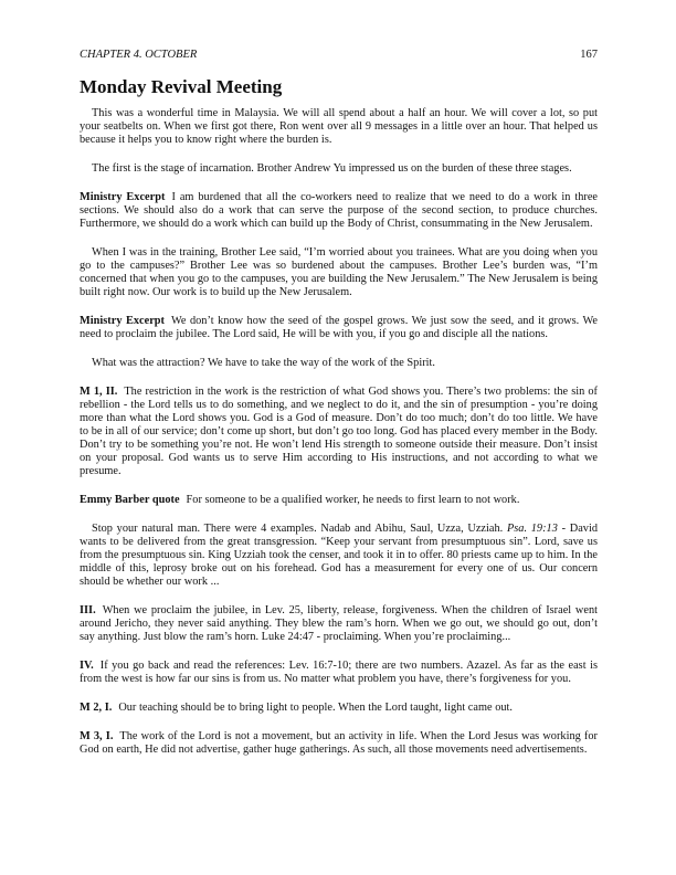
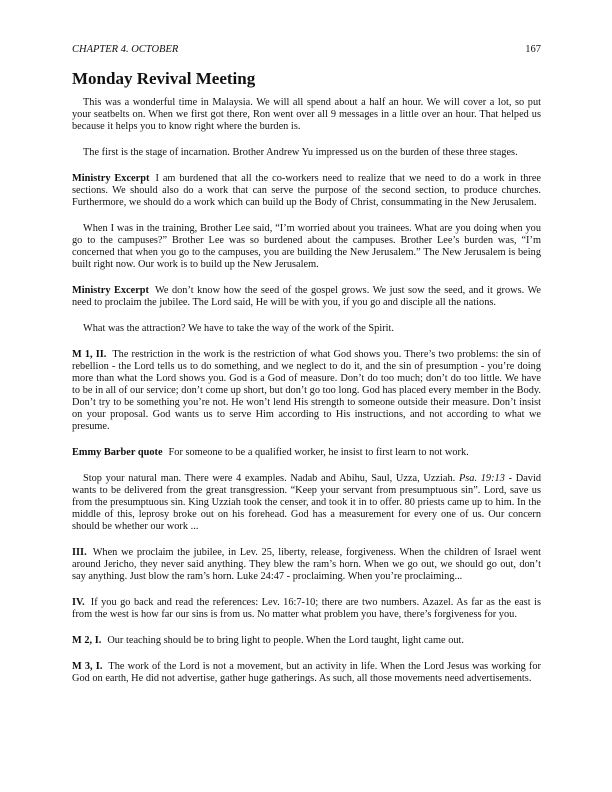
  CHAPTER 4. OCTOBER
  167
  Monday Revival Meeting
  This was a wonderful time in Malaysia. We will all spend about a half an hour. We will cover a lot, so put your seatbelts on. When we first got there, Ron went over all 9 messages in a little over an hour. That helped us because it helps you to know right where the burden is.
  The first is the stage of incarnation. Brother Andrew Yu impressed us on the burden of these three stages.
  Ministry Excerpt I am burdened that all the co-workers need to realize that we need to do a work in three sections. We should also do a work that can serve the purpose of the second section, to produce churches. Furthermore, we should do a work which can build up the Body of Christ, consummating in the New Jerusalem.
  When I was in the training, Brother Lee said, “I’m worried about you trainees. What are you doing when you go to the campuses?” Brother Lee was so burdened about the campuses. Brother Lee’s burden was, “I’m concerned that when you go to the campuses, you are building the New Jerusalem.” The New Jerusalem is being built right now. Our work is to build up the New Jerusalem.
  Ministry Excerpt We don’t know how the seed of the gospel grows. We just sow the seed, and it grows. We need to proclaim the jubilee. The Lord said, He will be with you, if you go and disciple all the nations.
  What was the attraction? We have to take the way of the work of the Spirit.
  M 1, II. The restriction in the work is the restriction of what God shows you. There’s two problems: the sin of rebellion - the Lord tells us to do something, and we neglect to do it, and the sin of presumption - you’re doing more than what the Lord shows you. God is a God of measure. Don’t do too much; don’t do too little. We have to be in all of our service; don’t come up short, but don’t go too long. God has placed every member in the Body. Don’t try to be something you’re not. He won’t lend His strength to someone outside their measure. Don’t insist on your proposal. God wants us to serve Him according to His instructions, and not according to what we presume.
- Emmy Barber quote For someone to be a qualified worker, he needs to first learn to not work.
+ Emmy Barber quote For someone to be a qualified worker, he insist to first learn to not work.
  Stop your natural man. There were 4 examples. Nadab and Abihu, Saul, Uzza, Uzziah. Psa. 19:13 - David wants to be delivered from the great transgression. “Keep your servant from presumptuous sin”. Lord, save us from the presumptuous sin. King Uzziah took the censer, and took it in to offer. 80 priests came up to him. In the middle of this, leprosy broke out on his forehead. God has a measurement for every one of us. Our concern should be whether our work ...
  III. When we proclaim the jubilee, in Lev. 25, liberty, release, forgiveness. When the children of Israel went around Jericho, they never said anything. They blew the ram’s horn. When we go out, we should go out, don’t say anything. Just blow the ram’s horn. Luke 24:47 - proclaiming. When you’re proclaiming...
  IV. If you go back and read the references: Lev. 16:7-10; there are two numbers. Azazel. As far as the east is from the west is how far our sins is from us. No matter what problem you have, there’s forgiveness for you.
  M 2, I. Our teaching should be to bring light to people. When the Lord taught, light came out.
  M 3, I. The work of the Lord is not a movement, but an activity in life. When the Lord Jesus was working for God on earth, He did not advertise, gather huge gatherings. As such, all those movements need advertisements.
